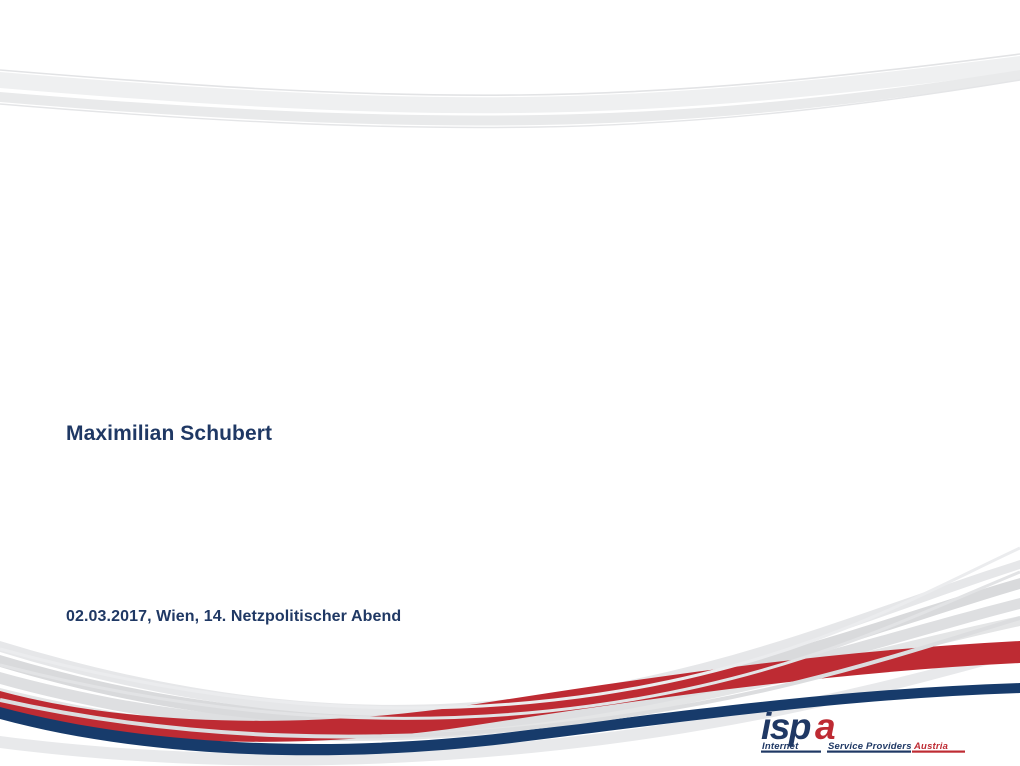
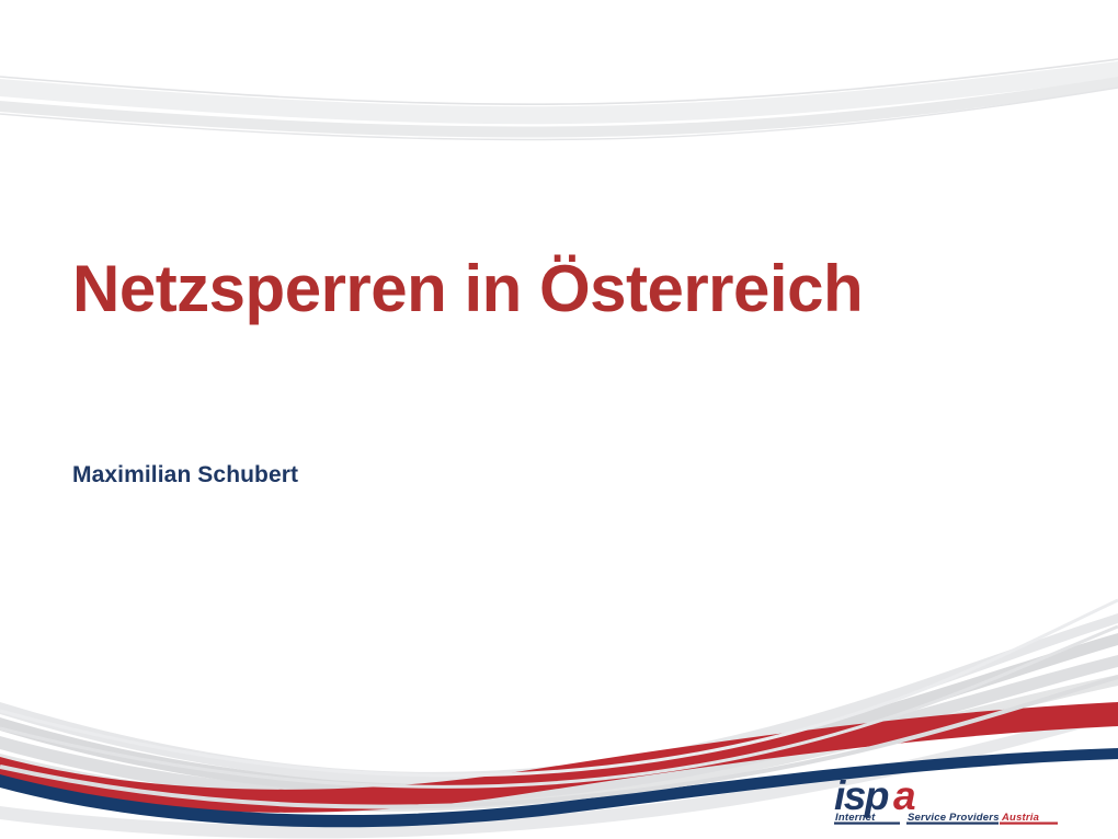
+ Netzsperren in Österreich
  Maximilian Schubert
- 02.03.2017, Wien, 14. Netzpolitischer Abend
  isp
  a
  Internet
  Service Providers
  Austria
